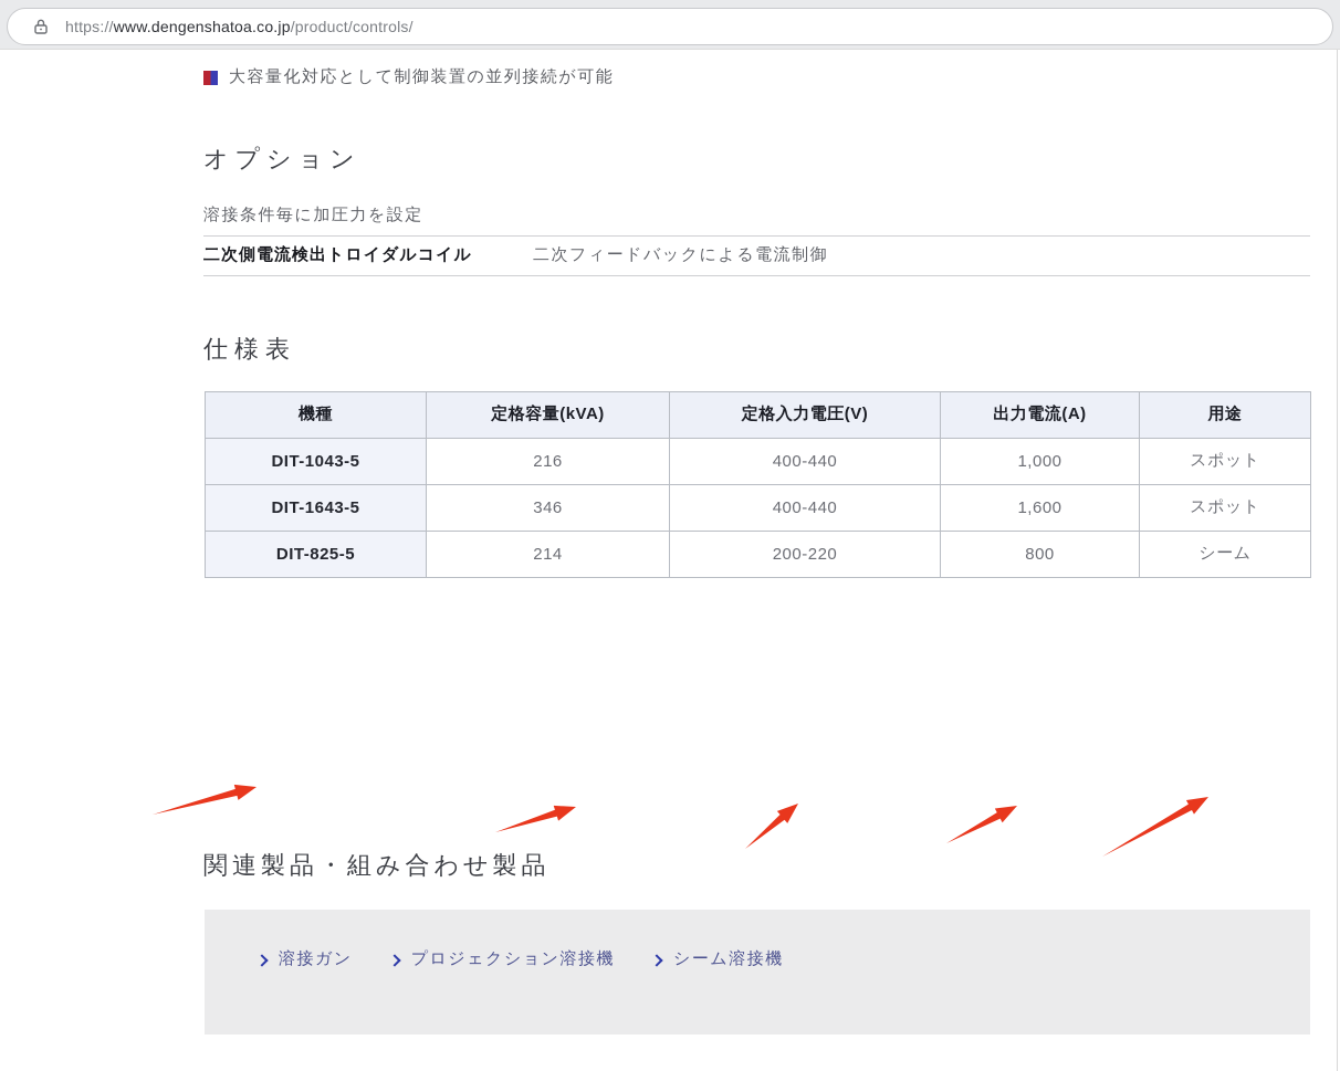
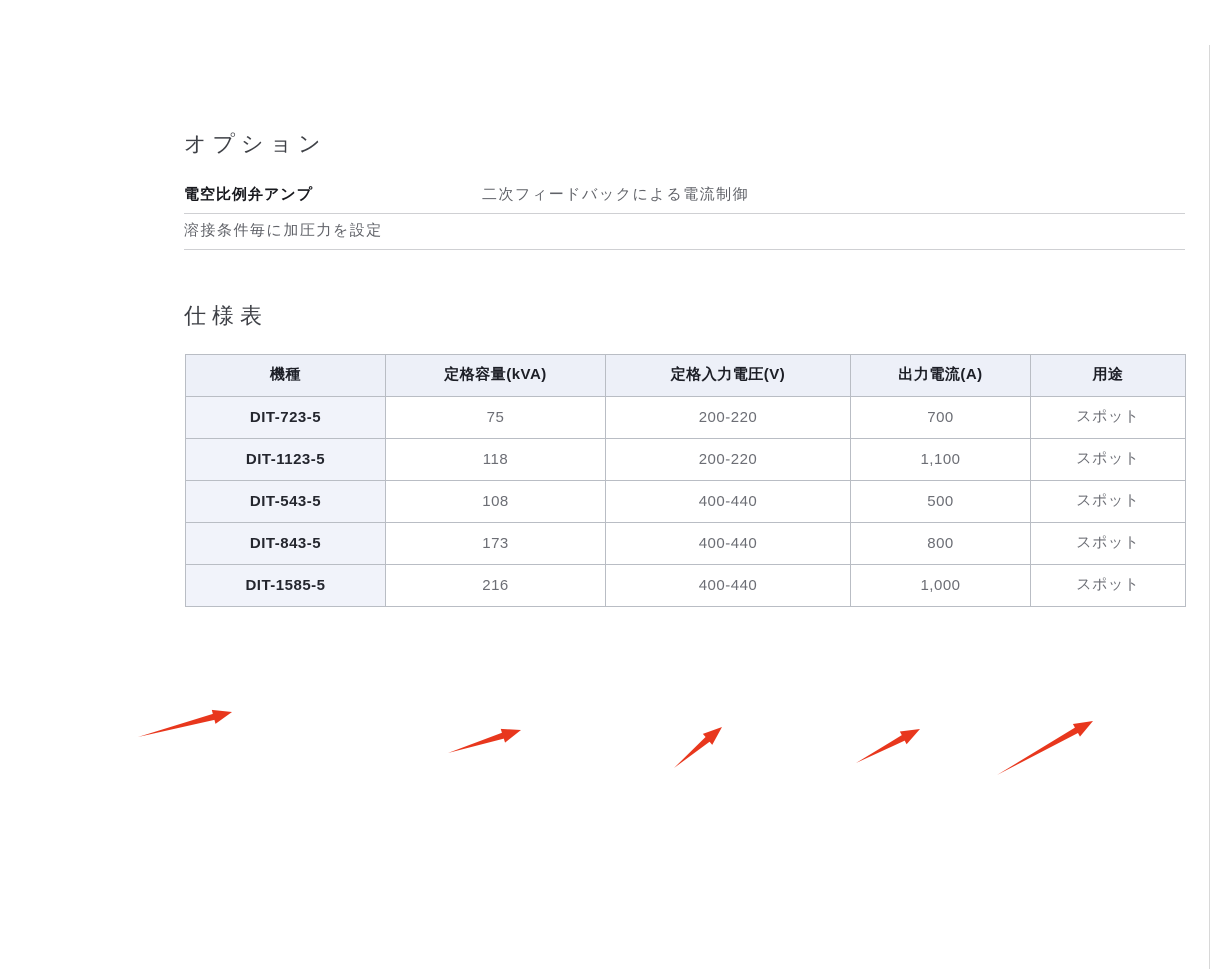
- https://www.dengenshatoa.co.jp/product/controls/
- 大容量化対応として制御装置の並列接続が可能
  オプション
+ 電空比例弁アンプ
- 溶接条件毎に加圧力を設定
+ 二次フィードバックによる電流制御
- 二次側電流検出トロイダルコイル
- 二次フィードバックによる電流制御
+ 溶接条件毎に加圧力を設定
  仕様表
  機種	定格容量(kVA)	定格入力電圧(V)	出力電流(A)	用途
+ DIT-723-5	75	200-220	700	スポット
+ DIT-1123-5	118	200-220	1,100	スポット
+ DIT-543-5	108	400-440	500	スポット
+ DIT-843-5	173	400-440	800	スポット
- DIT-1043-5	216	400-440	1,000	スポット
+ DIT-1585-5	216	400-440	1,000	スポット
- DIT-1643-5	346	400-440	1,600	スポット
- DIT-825-5	214	200-220	800	シーム
- 関連製品・組み合わせ製品
- 溶接ガン
- プロジェクション溶接機
- シーム溶接機
